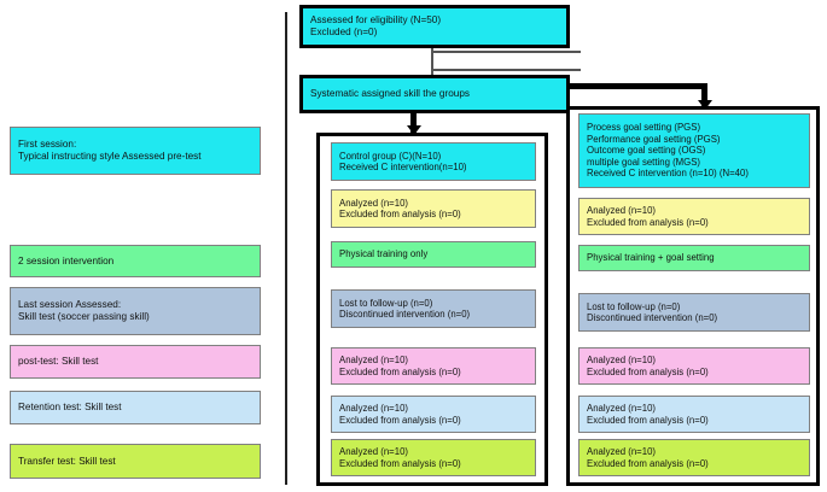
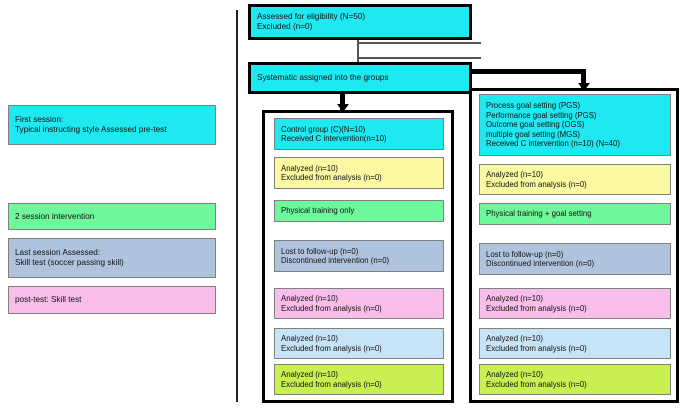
  First session:
  Typical instructing style Assessed pre-test
  2 session intervention
  Last session Assessed:
  Skill test (soccer passing skill)
  post-test: Skill test
- Retention test: Skill test
- Transfer test: Skill test
  Assessed for eligibility (N=50)
  Excluded (n=0)
- Systematic assigned skill the groups
+ Systematic assigned into the groups
  Control group (C)(N=10)
  Received C intervention(n=10)
  Analyzed (n=10)
  Excluded from analysis (n=0)
  Physical training only
  Lost to follow-up (n=0)
  Discontinued intervention (n=0)
  Analyzed (n=10)
  Excluded from analysis (n=0)
  Analyzed (n=10)
  Excluded from analysis (n=0)
  Analyzed (n=10)
  Excluded from analysis (n=0)
  Process goal setting (PGS)
  Performance goal setting (PGS)
  Outcome goal setting (OGS)
  multiple goal setting (MGS)
  Received C intervention (n=10) (N=40)
  Analyzed (n=10)
  Excluded from analysis (n=0)
  Physical training + goal setting
  Lost to follow-up (n=0)
  Discontinued intervention (n=0)
  Analyzed (n=10)
  Excluded from analysis (n=0)
  Analyzed (n=10)
  Excluded from analysis (n=0)
  Analyzed (n=10)
  Excluded from analysis (n=0)
